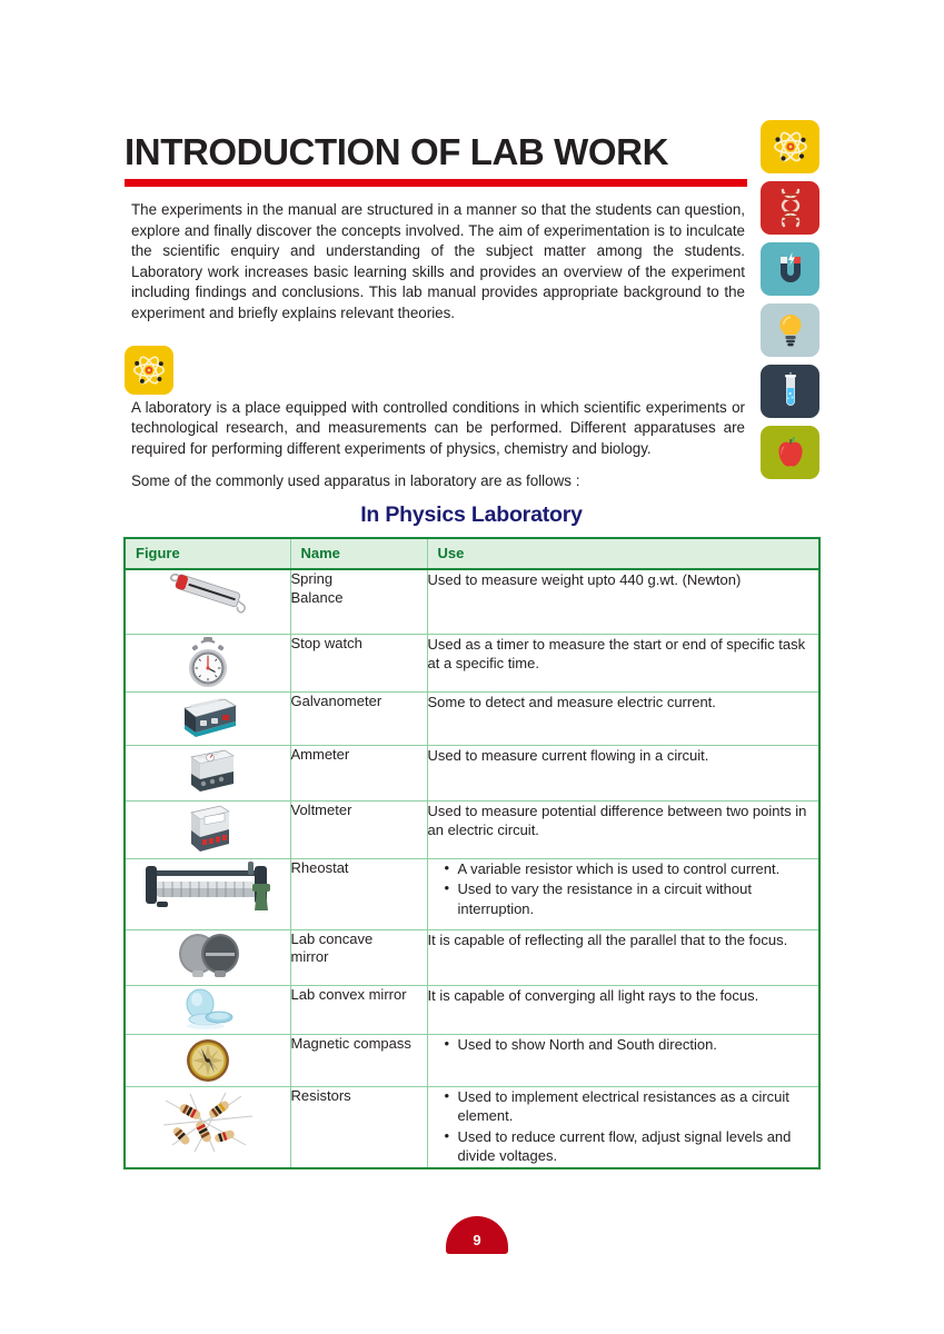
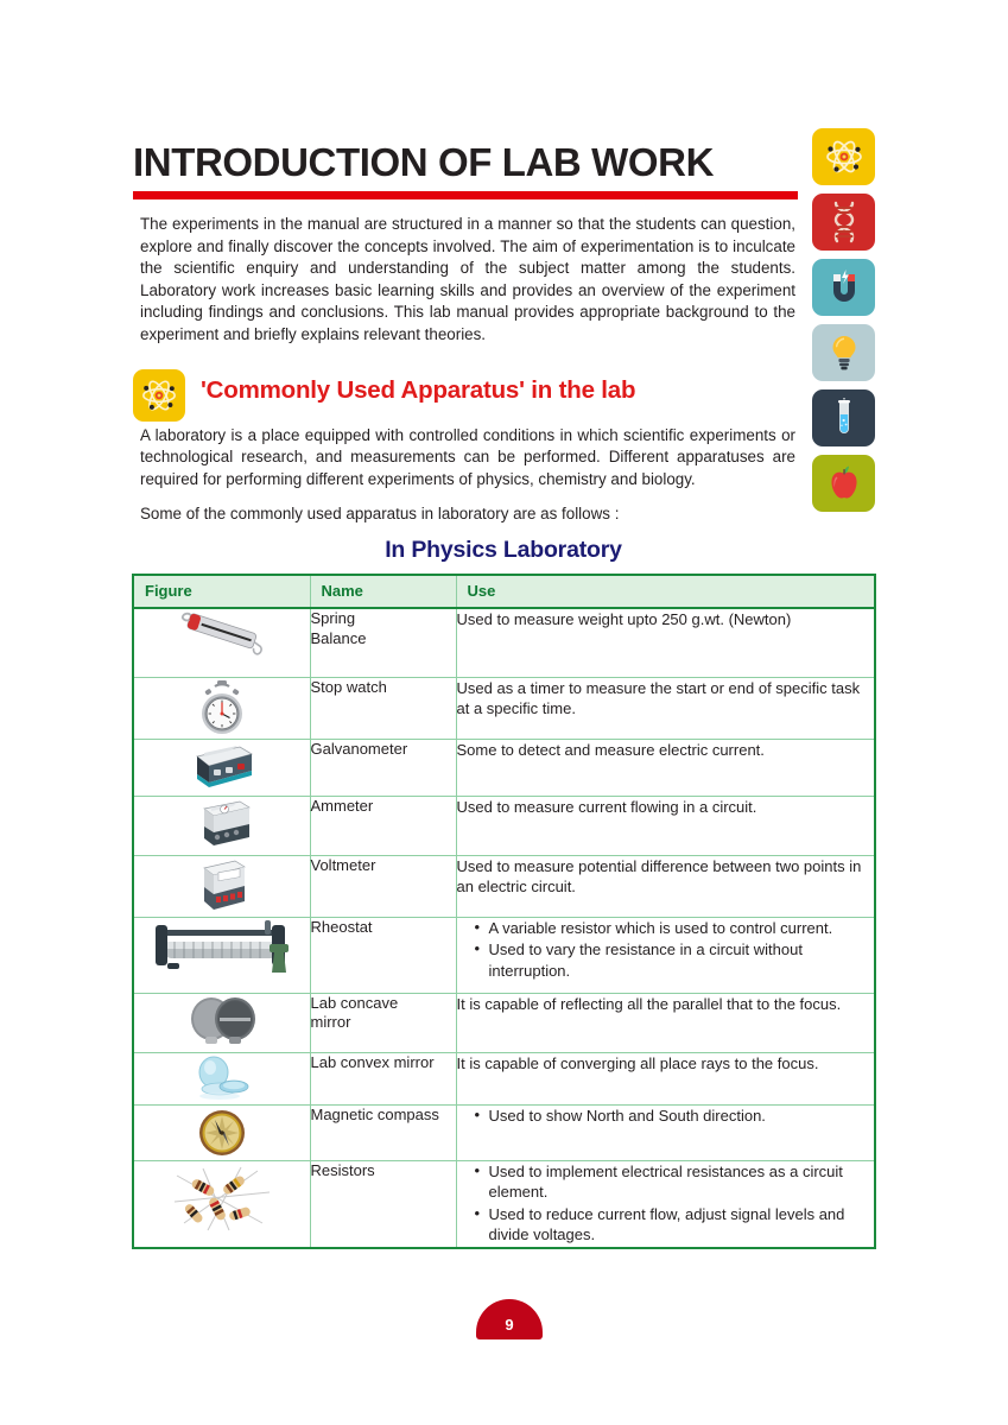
  INTRODUCTION OF LAB WORK
  The experiments in the manual are structured in a manner so that the students can question, explore and finally discover the concepts involved. The aim of experimentation is to inculcate the scientific enquiry and understanding of the subject matter among the students. Laboratory work increases basic learning skills and provides an overview of the experiment including findings and conclusions. This lab manual provides appropriate background to the experiment and briefly explains relevant theories.
+ 'Commonly Used Apparatus' in the lab
  A laboratory is a place equipped with controlled conditions in which scientific experiments or technological research, and measurements can be performed. Different apparatuses are required for performing different experiments of physics, chemistry and biology.
  Some of the commonly used apparatus in laboratory are as follows :
  In Physics Laboratory
  Figure	Name	Use
- 	Spring Balance	Used to measure weight upto 440 g.wt. (Newton)
+ 	Spring Balance	Used to measure weight upto 250 g.wt. (Newton)
  	Stop watch	Used as a timer to measure the start or end of specific task at a specific time.
  	Galvanometer	Some to detect and measure electric current.
  	Ammeter	Used to measure current flowing in a circuit.
  	Voltmeter	Used to measure potential difference between two points in an electric circuit.
  	Rheostat	A variable resistor which is used to control current. Used to vary the resistance in a circuit without interruption.
  	Lab concave mirror	It is capable of reflecting all the parallel that to the focus.
- 	Lab convex mirror	It is capable of converging all light rays to the focus.
+ 	Lab convex mirror	It is capable of converging all place rays to the focus.
  	Magnetic compass	Used to show North and South direction.
  	Resistors	Used to implement electrical resistances as a circuit element. Used to reduce current flow, adjust signal levels and divide voltages.
  9
